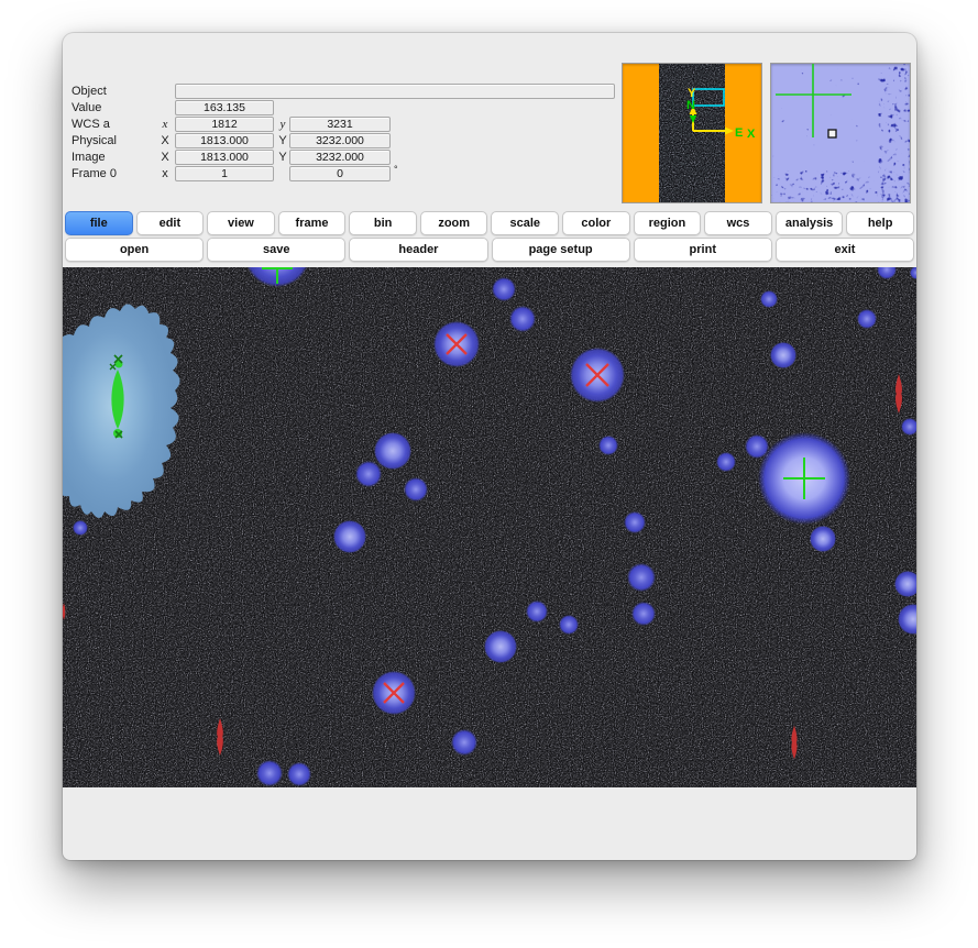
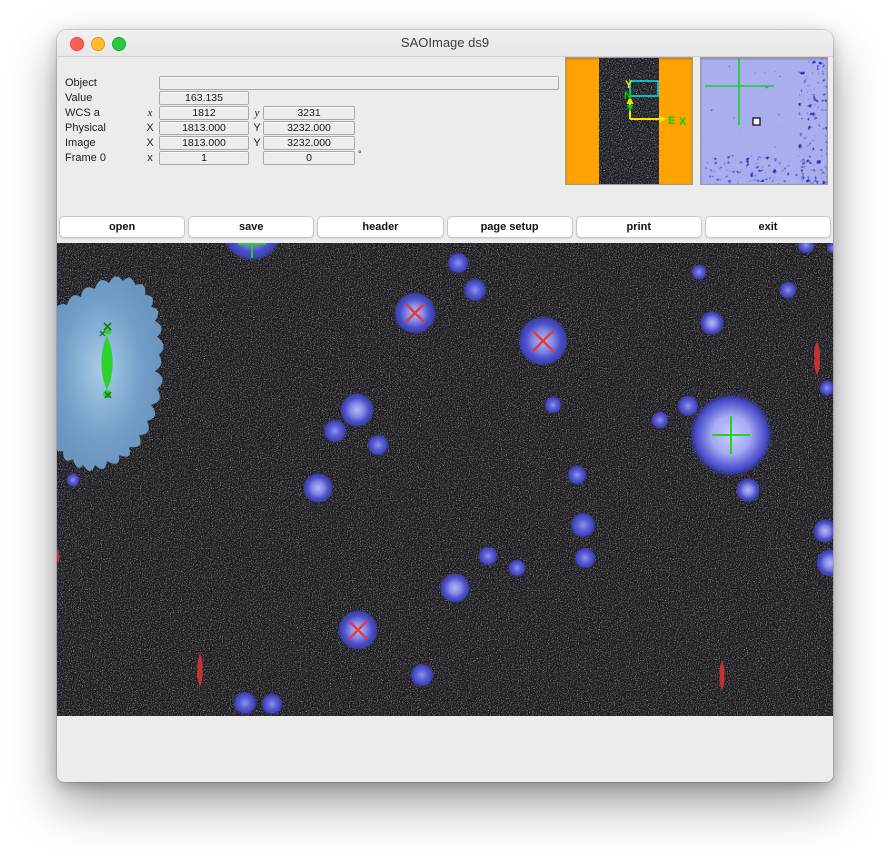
+ SAOImage ds9
  Object
  Value
  163.135
  WCS a
  x
  1812
  y
  3231
  Physical
  X
  1813.000
  Y
  3232.000
  Image
  X
  1813.000
  Y
  3232.000
  Frame 0
  x
  1
  0
  °
  Y
  N
  E
  X
- file
- edit
- view
- frame
- bin
- zoom
- scale
- color
- region
- wcs
- analysis
- help
  open
  save
  header
  page setup
  print
  exit
